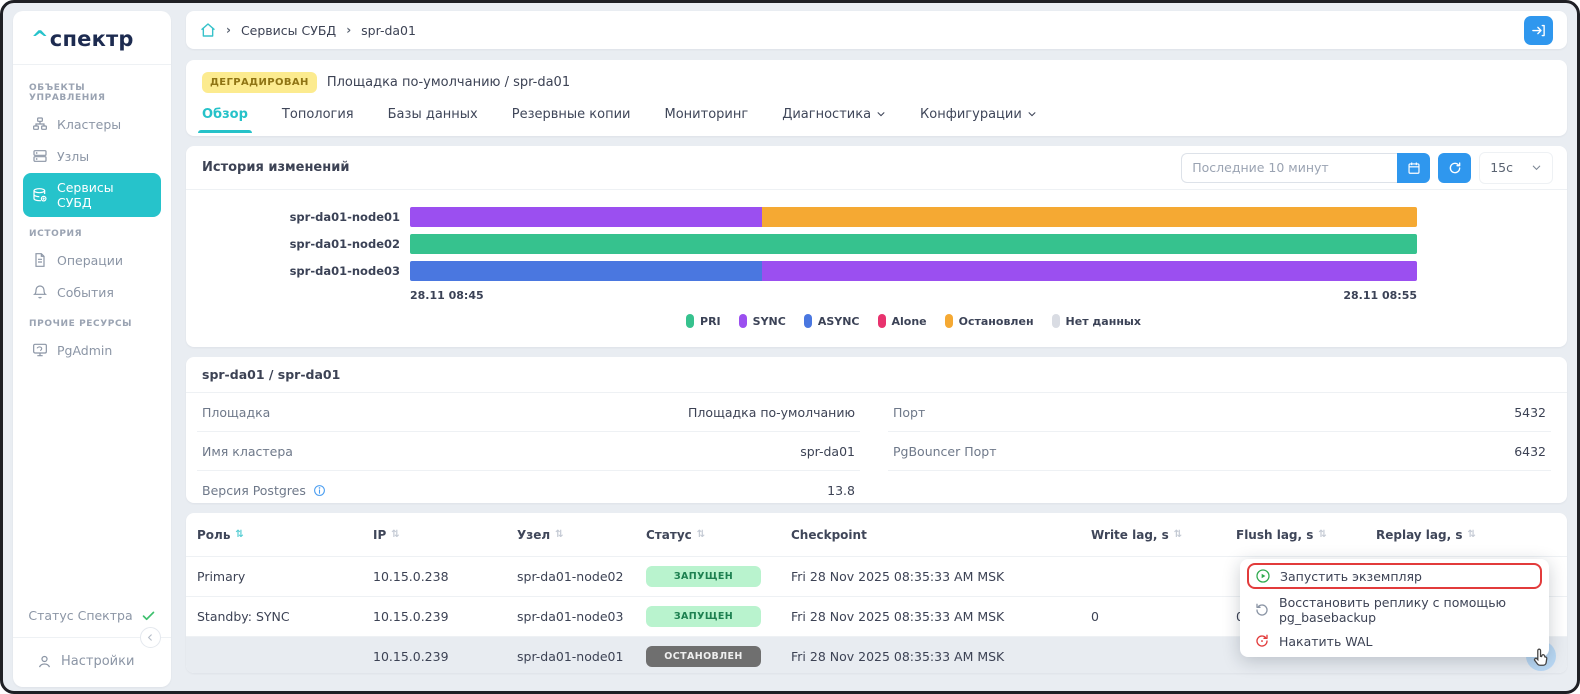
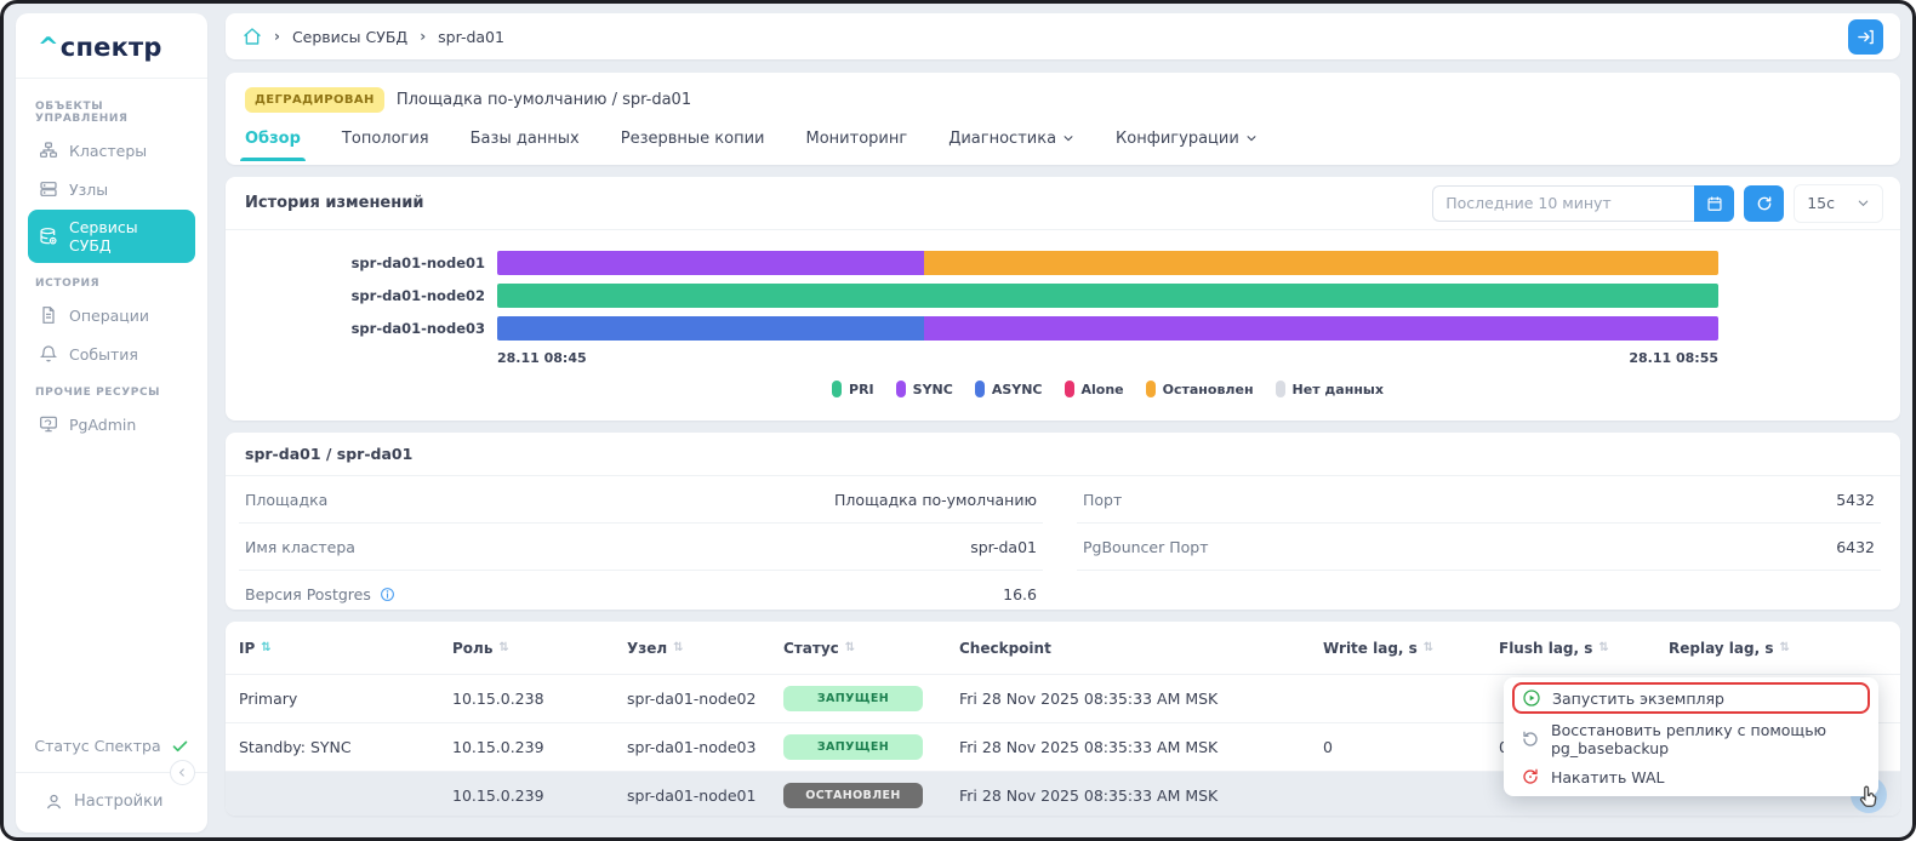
  ^спектр
  ОБЪЕКТЫ УПРАВЛЕНИЯ
  Кластеры
  Узлы
  Сервисы СУБД
  ИСТОРИЯ
  Операции
  События
  ПРОЧИЕ РЕСУРСЫ
  PgAdmin
  Статус Спектра
  Настройки
  ›
  Сервисы СУБД
  ›
  spr-da01
  ДЕГРАДИРОВАН
  Площадка по-умолчанию / spr-da01
  Обзор
  Топология
  Базы данных
  Резервные копии
  Мониторинг
  Диагностика
  Конфигурации
  История изменений
  Последние 10 минут
  15с
  spr-da01-node01
  spr-da01-node02
  spr-da01-node03
  28.11 08:45
  28.11 08:55
  PRI
  SYNC
  ASYNC
  Alone
  Остановлен
  Нет данных
  spr-da01 / spr-da01
  Площадка
  Площадка по-умолчанию
  Имя кластера
  spr-da01
  Версия Postgres
- 13.8
+ 16.6
  Порт
  5432
  PgBouncer Порт
  6432
- Роль
+ IP
  ⇅
- IP
+ Роль
  ⇅
  Узел
  ⇅
  Статус
  ⇅
  Checkpoint
  Write lag, s
  ⇅
  Flush lag, s
  ⇅
  Replay lag, s
  ⇅
  Primary
  10.15.0.238
  spr-da01-node02
  ЗАПУЩЕН
  Fri 28 Nov 2025 08:35:33 AM MSK
  Standby: SYNC
  10.15.0.239
  spr-da01-node03
  ЗАПУЩЕН
  Fri 28 Nov 2025 08:35:33 AM MSK
  0
  10.15.0.239
  spr-da01-node01
  ОСТАНОВЛЕН
  Fri 28 Nov 2025 08:35:33 AM MSK
  Запустить экземпляр
  Восстановить реплику с помощью pg_basebackup
  Накатить WAL
